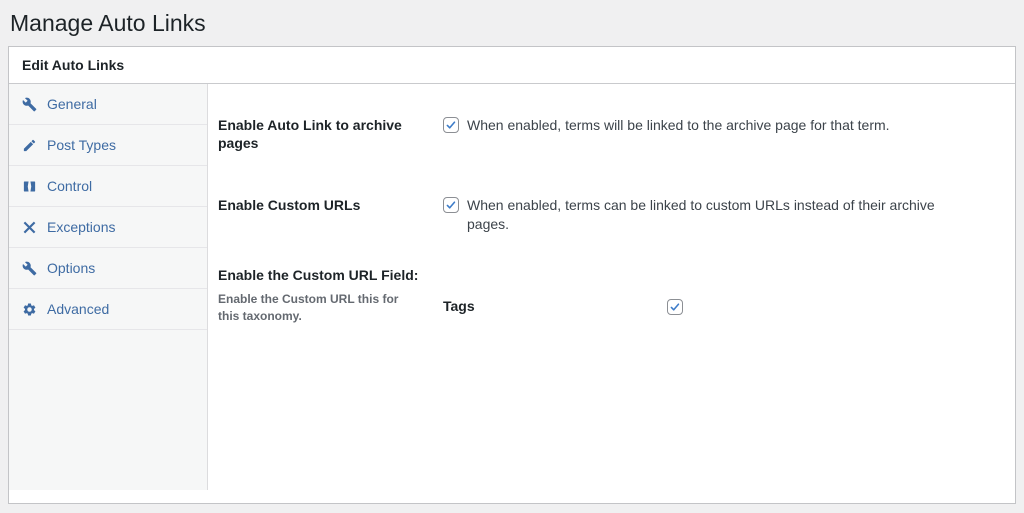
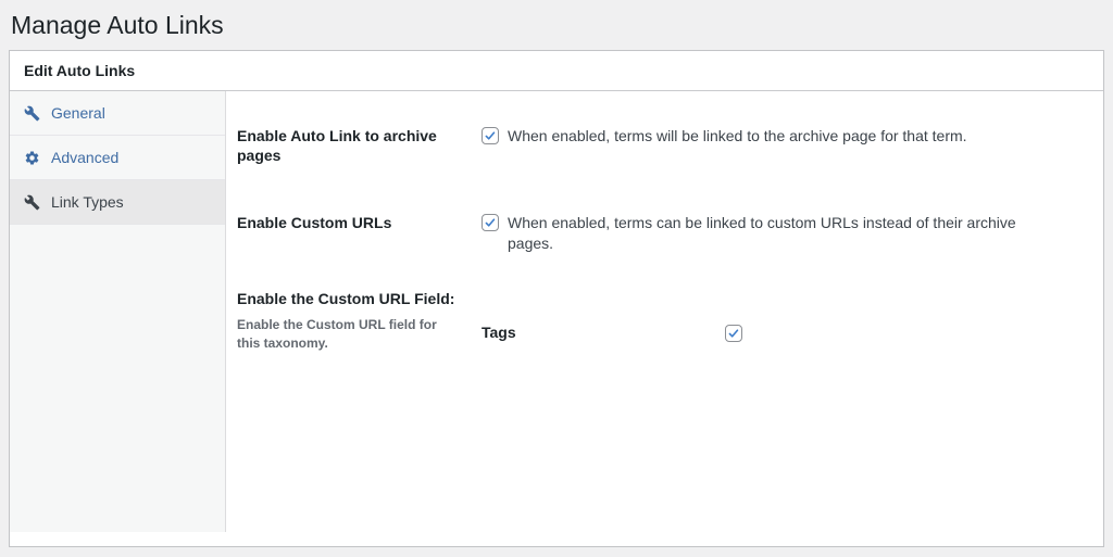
  Manage Auto Links
  Edit Auto Links
  General
- Post Types
- Control
- Exceptions
- Options
  Advanced
+ Link Types
  Enable Auto Link to archive pages
  When enabled, terms will be linked to the archive page for that term.
  Enable Custom URLs
  When enabled, terms can be linked to custom URLs instead of their archive pages.
  Enable the Custom URL Field:
- Enable the Custom URL this for this taxonomy.
+ Enable the Custom URL field for this taxonomy.
  Tags
